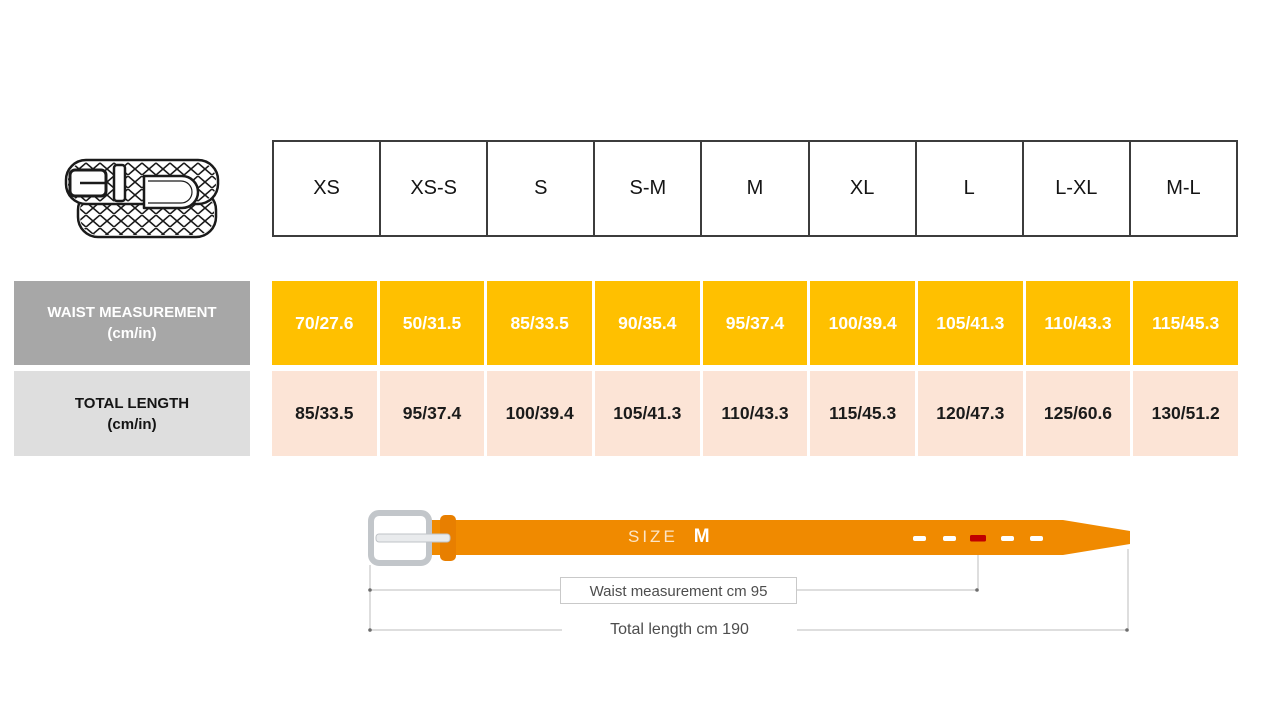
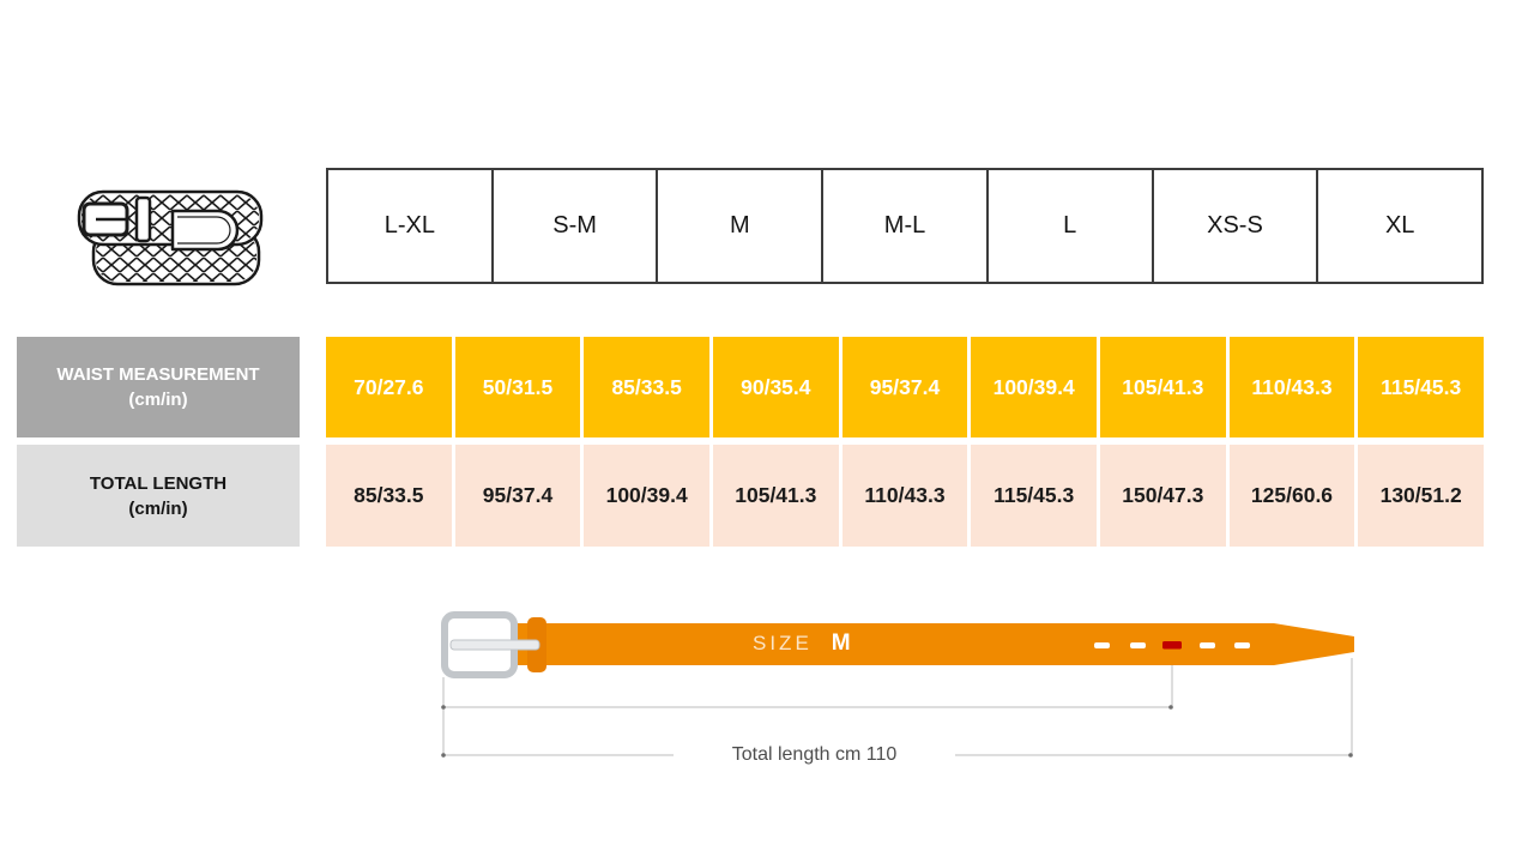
- XS
- XS-S
+ L-XL
- S
  S-M
  M
- XL
+ M-L
  L
- L-XL
+ XS-S
- M-L
+ XL
  WAIST MEASUREMENT
  (cm/in)
  70/27.6
  50/31.5
  85/33.5
  90/35.4
  95/37.4
  100/39.4
  105/41.3
  110/43.3
  115/45.3
  TOTAL LENGTH
  (cm/in)
  85/33.5
  95/37.4
  100/39.4
  105/41.3
  110/43.3
  115/45.3
- 120/47.3
+ 150/47.3
  125/60.6
  130/51.2
  SIZE
  M
- Waist measurement cm 95
- Total length cm 190
+ Total length cm 110
